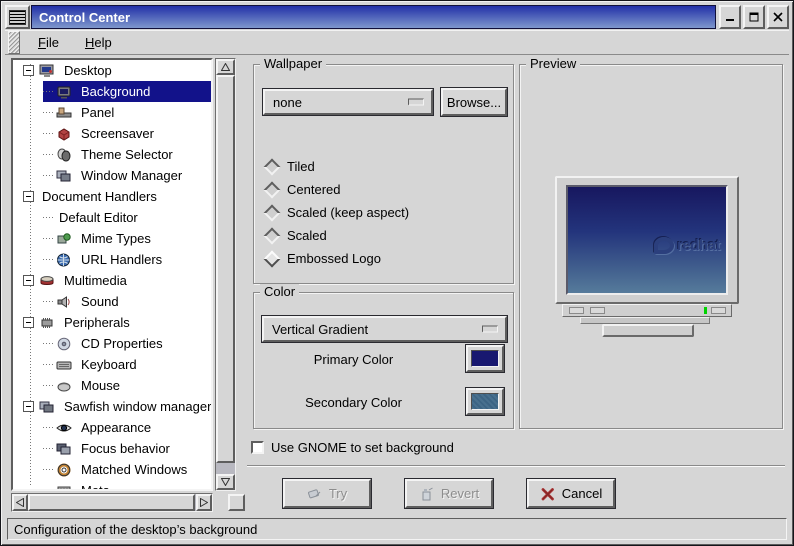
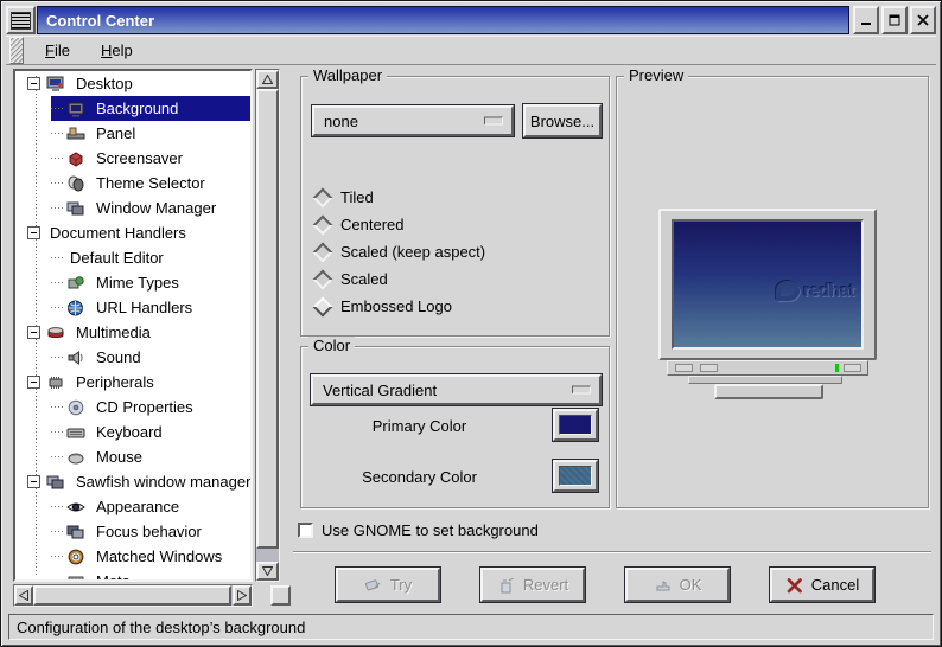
  Control Center
  File
  Help
  Desktop
  Background
  Panel
  Screensaver
  Theme Selector
  Window Manager
  Document Handlers
  Default Editor
  Mime Types
  URL Handlers
  Multimedia
  Sound
  Peripherals
  CD Properties
  Keyboard
  Mouse
  Sawfish window manager
  Appearance
  Focus behavior
  Matched Windows
  Wallpaper
  none
  Browse...
  Tiled
  Centered
  Scaled (keep aspect)
  Scaled
  Embossed Logo
  Color
  Vertical Gradient
  Primary Color
  Secondary Color
  Preview
  redhat
  Use GNOME to set background
  Try
  Revert
+ OK
  Cancel
  Configuration of the desktop’s background
